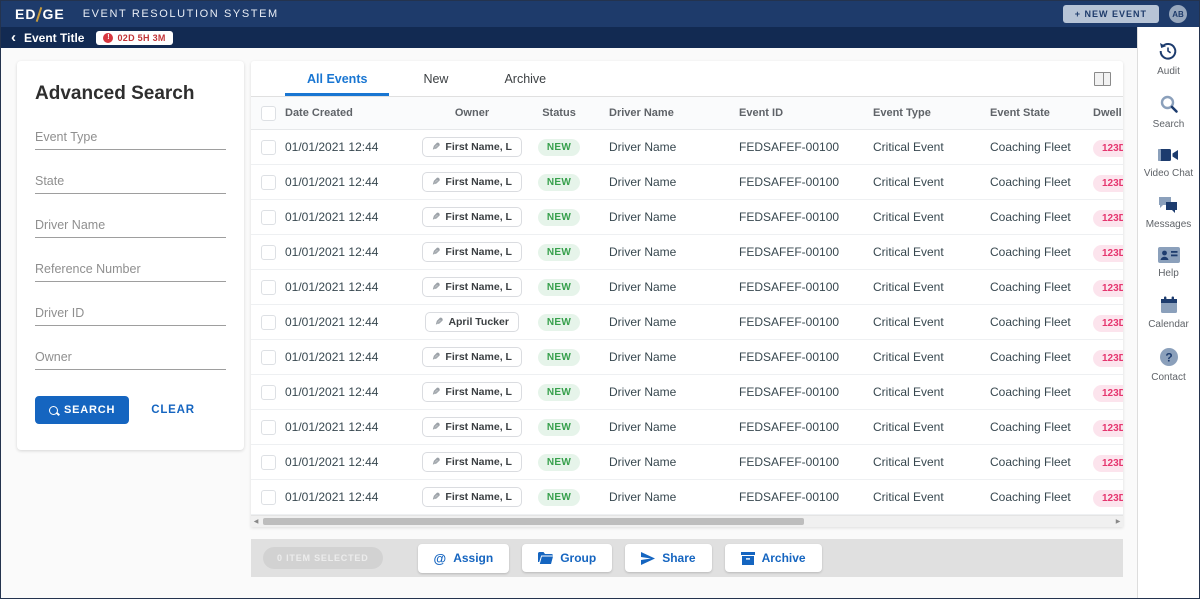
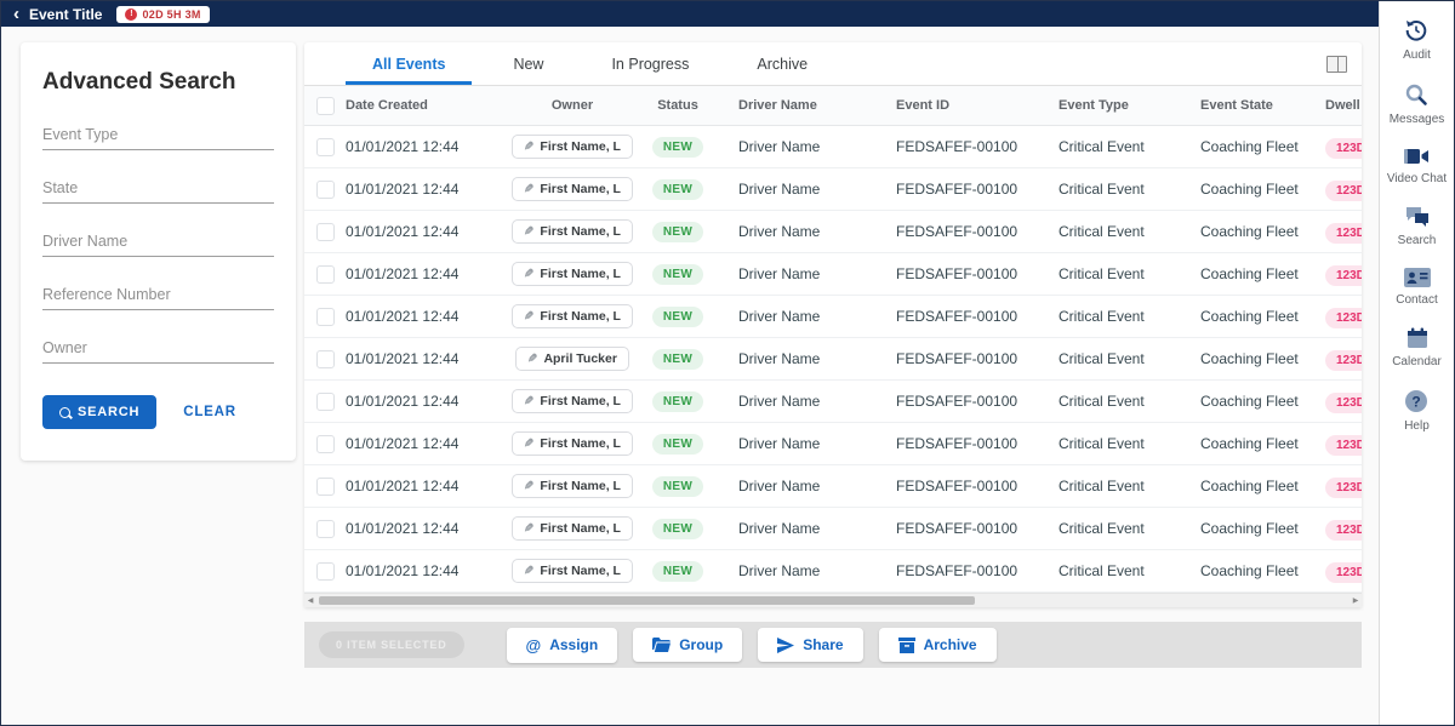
- ED
- GE
- EVENT RESOLUTION SYSTEM
- + NEW EVENT
- AB
  ‹
  Event Title
  02D 5H 3M
  Advanced Search
  Event Type
  State
  Driver Name
  Reference Number
- Driver ID
  Owner
  SEARCH
  CLEAR
  All Events
  New
+ In Progress
  Archive
  Date Created
  Owner
  Status
  Driver Name
  Event ID
  Event Type
  Event State
  01/01/2021 12:44
  First Name, L
  NEW
  Driver Name
  FEDSAFEF-00100
  Critical Event
  Coaching Fleet
  01/01/2021 12:44
  First Name, L
  NEW
  Driver Name
  FEDSAFEF-00100
  Critical Event
  Coaching Fleet
  01/01/2021 12:44
  First Name, L
  NEW
  Driver Name
  FEDSAFEF-00100
  Critical Event
  Coaching Fleet
  01/01/2021 12:44
  First Name, L
  NEW
  Driver Name
  FEDSAFEF-00100
  Critical Event
  Coaching Fleet
  01/01/2021 12:44
  First Name, L
  NEW
  Driver Name
  FEDSAFEF-00100
  Critical Event
  Coaching Fleet
  01/01/2021 12:44
  April Tucker
  NEW
  Driver Name
  FEDSAFEF-00100
  Critical Event
  Coaching Fleet
  01/01/2021 12:44
  First Name, L
  NEW
  Driver Name
  FEDSAFEF-00100
  Critical Event
  Coaching Fleet
  01/01/2021 12:44
  First Name, L
  NEW
  Driver Name
  FEDSAFEF-00100
  Critical Event
  Coaching Fleet
  01/01/2021 12:44
  First Name, L
  NEW
  Driver Name
  FEDSAFEF-00100
  Critical Event
  Coaching Fleet
  01/01/2021 12:44
  First Name, L
  NEW
  Driver Name
  FEDSAFEF-00100
  Critical Event
  Coaching Fleet
  01/01/2021 12:44
  First Name, L
  NEW
  Driver Name
  FEDSAFEF-00100
  Critical Event
  Coaching Fleet
  0 ITEM SELECTED
  @
  Assign
  Group
  Share
  Archive
  Audit
- Search
+ Messages
  Video Chat
- Messages
+ Search
- Help
+ Contact
  Calendar
  ?
- Contact
+ Help
